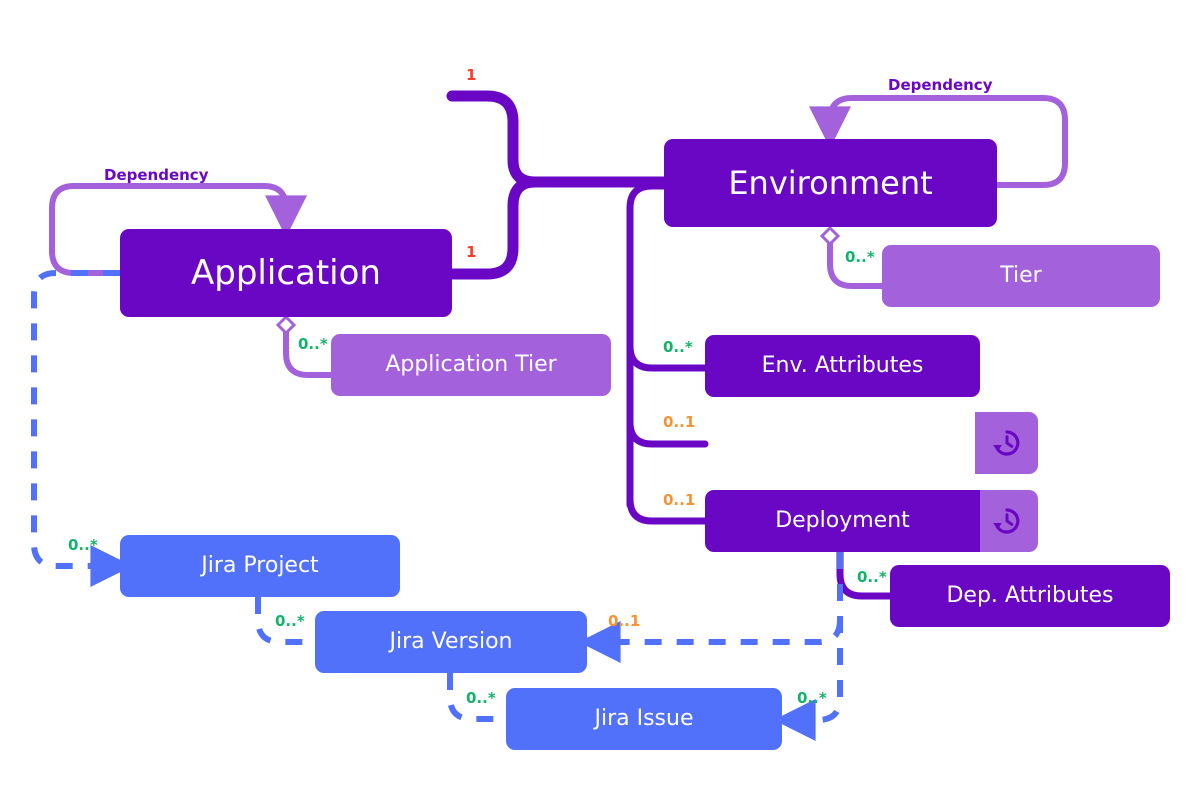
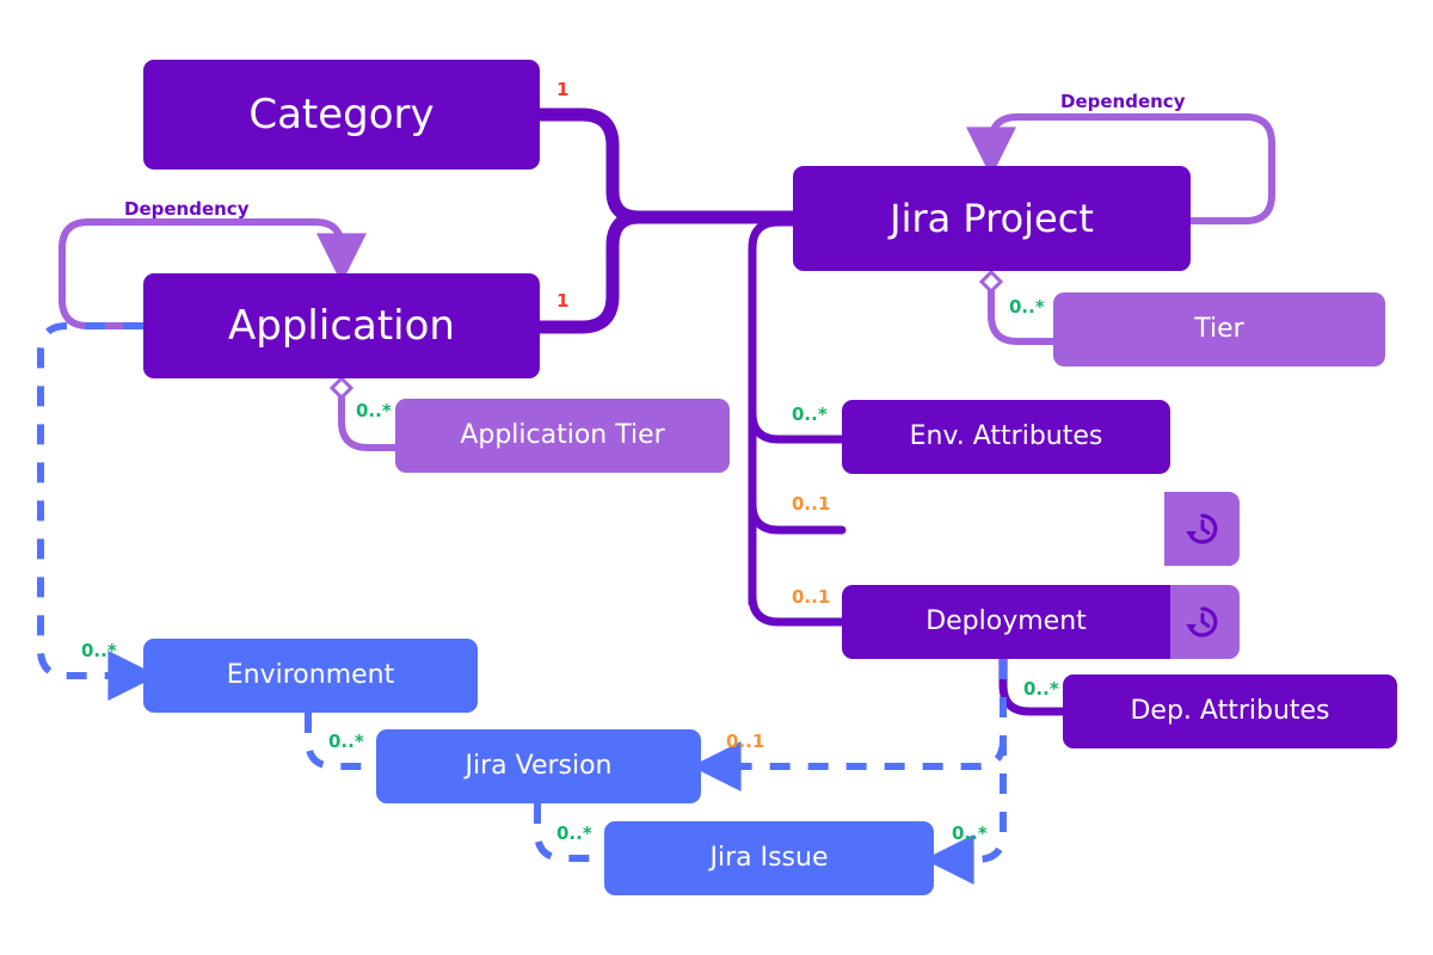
+ Category
  Application
  Application Tier
- Environment
+ Jira Project
  Tier
  Env. Attributes
  Deployment
  Dep. Attributes
- Jira Project
+ Environment
  Jira Version
  Jira Issue
  Dependency
  Dependency
  1
  1
  0..*
  0..*
  0..*
  0..1
  0..1
  0..*
  0..*
  0..*
  0..1
  0..*
  0..*
